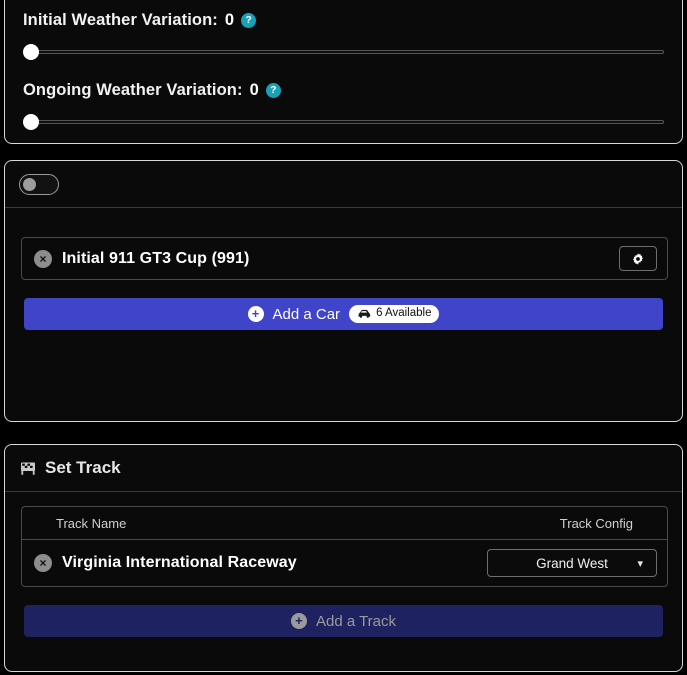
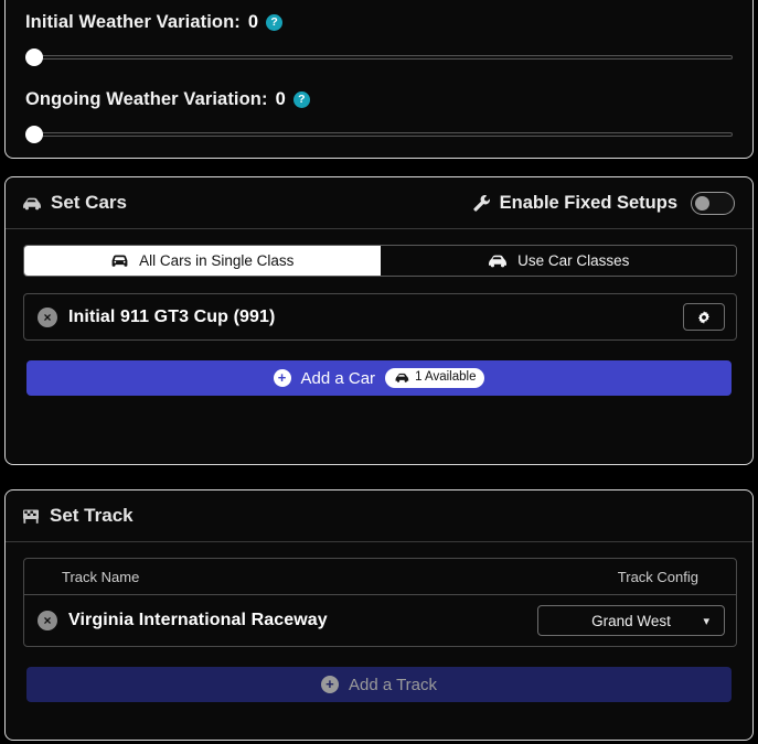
  Initial Weather Variation:
  0
  ?
  Ongoing Weather Variation:
  0
  ?
+ Set Cars
+ Enable Fixed Setups
+ All Cars in Single Class
+ Use Car Classes
  ×
  Initial 911 GT3 Cup (991)
  +
  Add a Car
- 6 Available
+ 1 Available
  Set Track
  Track Name
  Track Config
  ×
  Virginia International Raceway
  Grand West
  ▾
  +
  Add a Track
